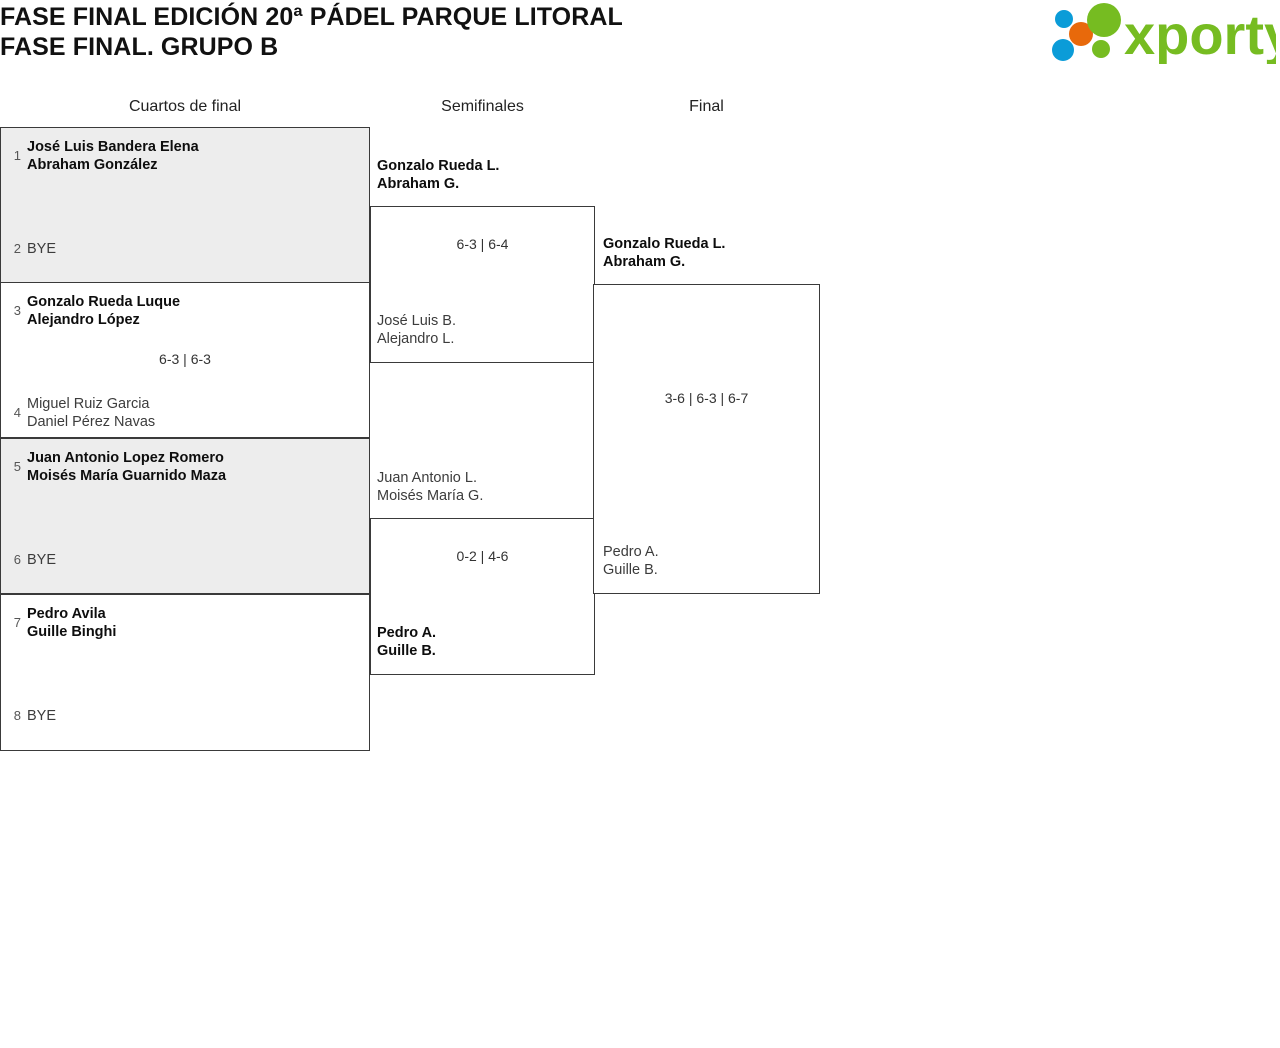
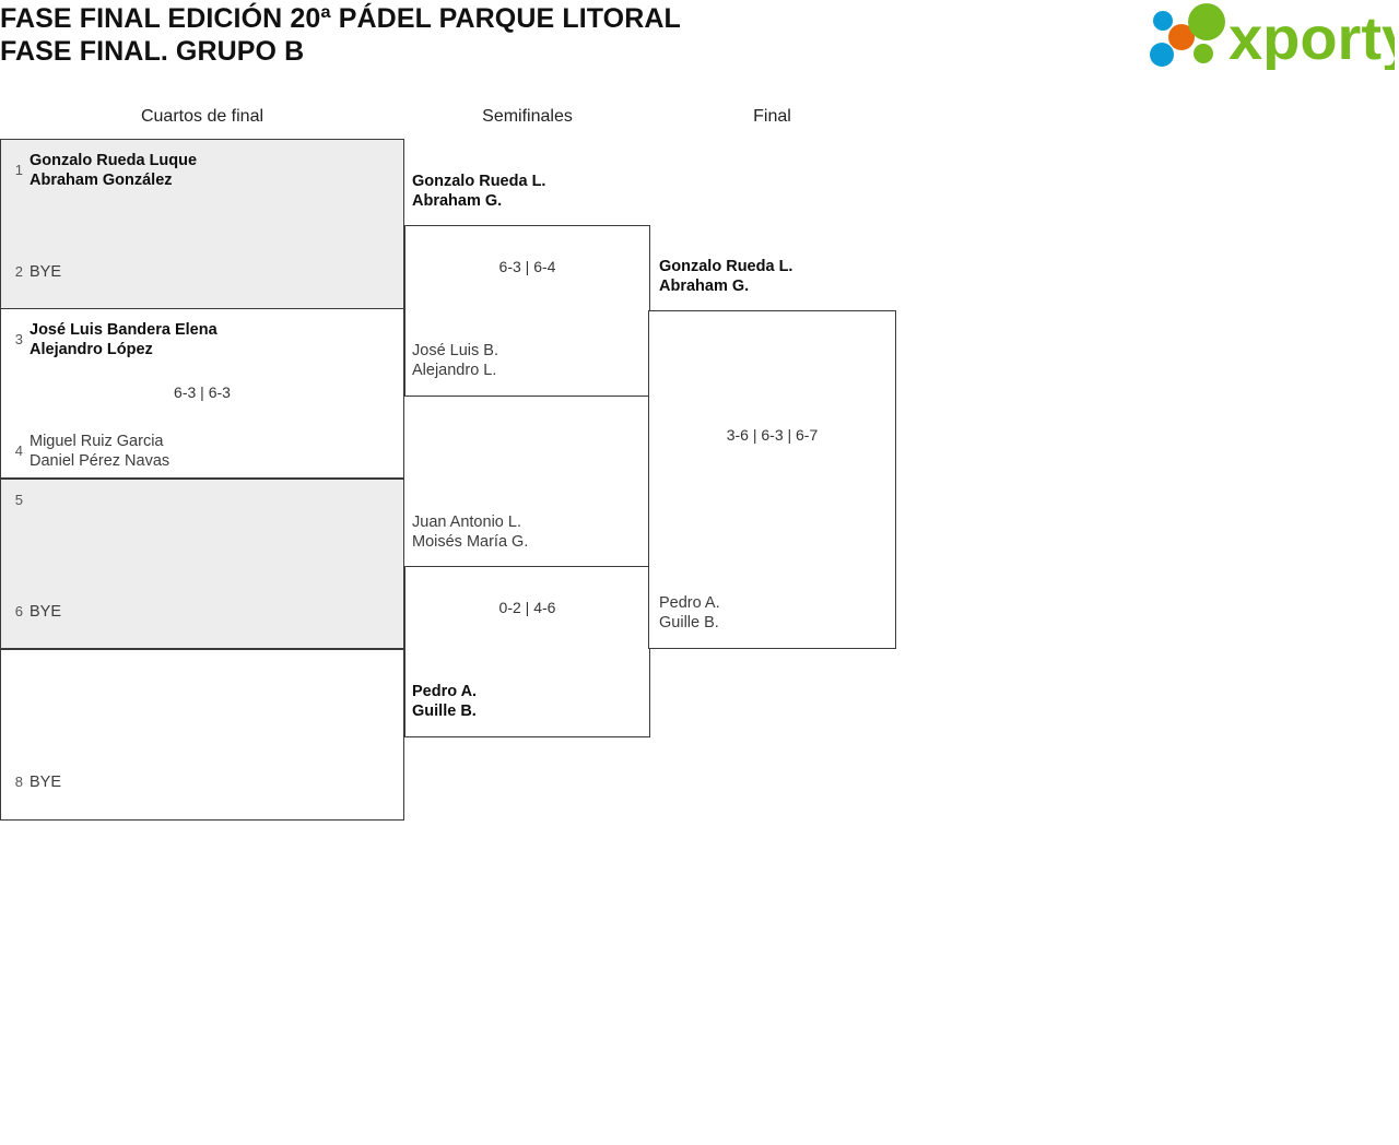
  FASE FINAL EDICIÓN 20ª PÁDEL PARQUE LITORAL
  FASE FINAL. GRUPO B
  xport
  Cuartos de final
  Semifinales
  Final
  1
- José Luis Bandera Elena
+ Gonzalo Rueda Luque
  Abraham González
  2
  BYE
  3
- Gonzalo Rueda Luque
+ José Luis Bandera Elena
  Alejandro López
  4
  Miguel Ruiz Garcia
  Daniel Pérez Navas
  6-3 | 6-3
  5
- Juan Antonio Lopez Romero
- Moisés María Guarnido Maza
  6
  BYE
- 7
- Pedro Avila
- Guille Binghi
  8
  BYE
  Gonzalo Rueda L.
  Abraham G.
  José Luis B.
  Alejandro L.
  6-3 | 6-4
  Juan Antonio L.
  Moisés María G.
  Pedro A.
  Guille B.
  0-2 | 4-6
  Gonzalo Rueda L.
  Abraham G.
  Pedro A.
  Guille B.
  3-6 | 6-3 | 6-7
